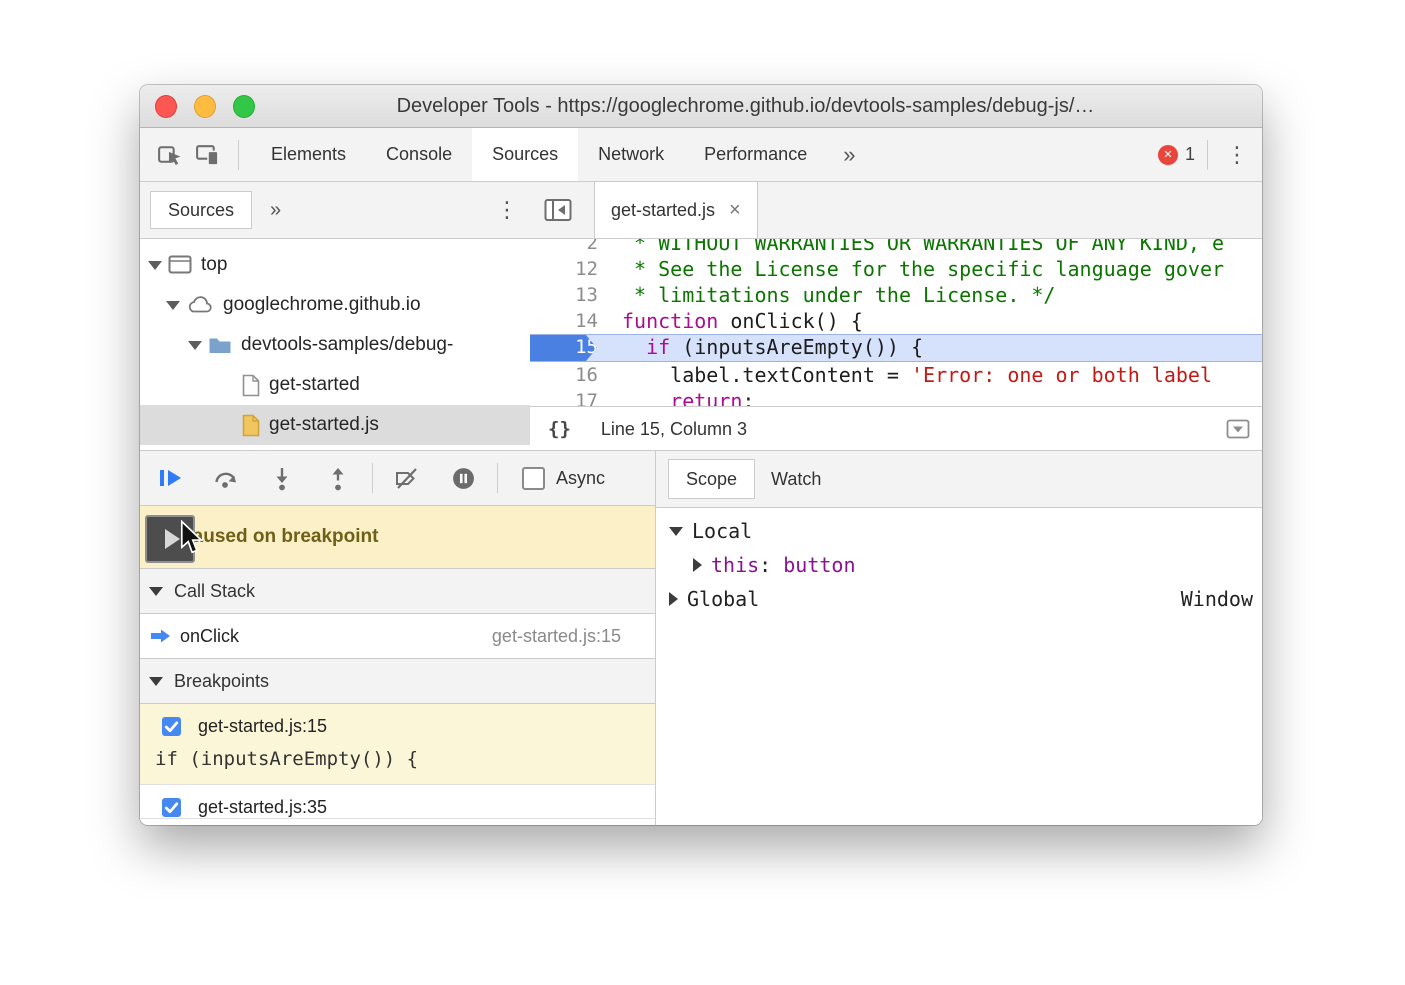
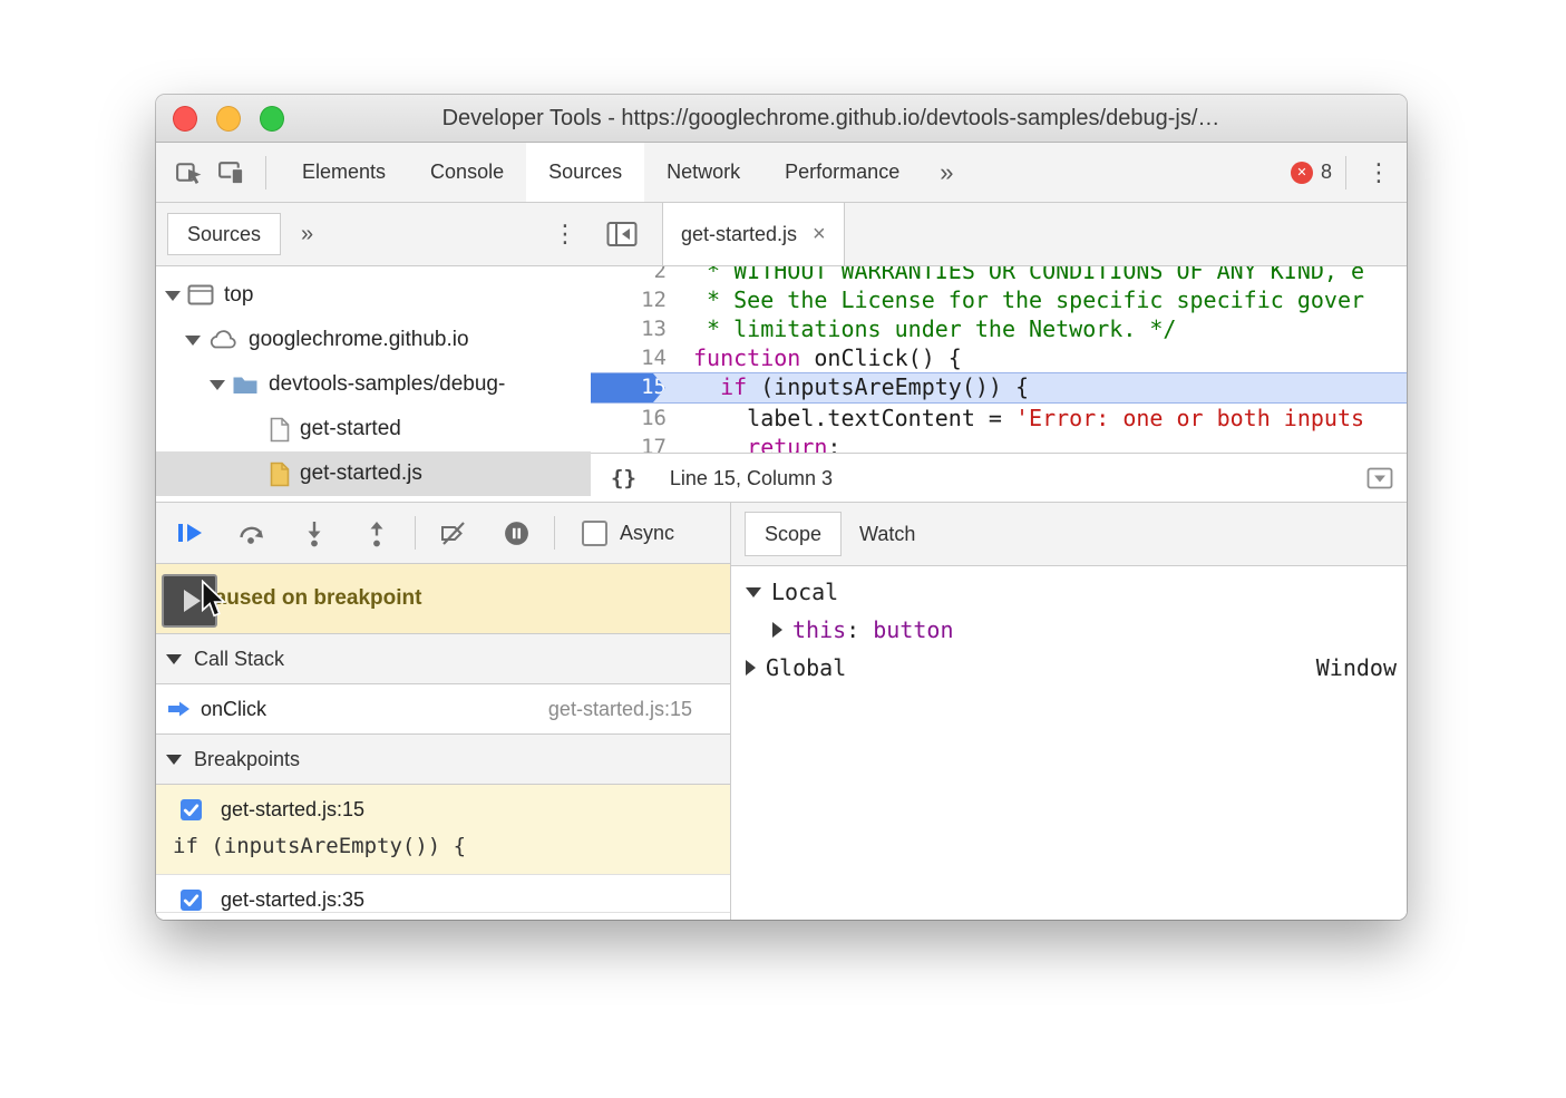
  Developer Tools - https://googlechrome.github.io/devtools-samples/debug-js/…
  Elements
  Console
  Sources
  Network
  Performance
  »
  ✕
- 1
+ 8
  ⋮
  Sources
  »
  ⋮
  top
  googlechrome.github.io
  devtools-samples/debug-
  get-started
  get-started.js
  get-started.js
  ×
  2
- * WITHOUT WARRANTIES OR WARRANTIES OF ANY KIND, e
+ * WITHOUT WARRANTIES OR CONDITIONS OF ANY KIND, e
  12
- * See the License for the specific language gover
+ * See the License for the specific specific gover
  13
- * limitations under the License. */
+ * limitations under the Network. */
  14
  function onClick() {
  15
  if (inputsAreEmpty()) {
  16
- label.textContent = 'Error: one or both label
+ label.textContent = 'Error: one or both inputs
  17
  return;
  {}
  Line 15, Column 3
  Async
  used on breakpoint
  Call Stack
  onClick
  get-started.js:15
  Breakpoints
  get-started.js:15
  if (inputsAreEmpty()) {
  get-started.js:35
  Scope
  Watch
  Local
  this
  :
  button
  Global
  Window
